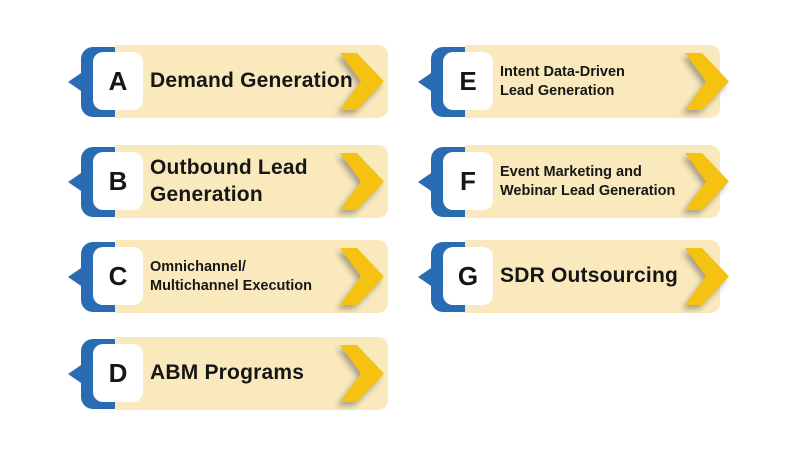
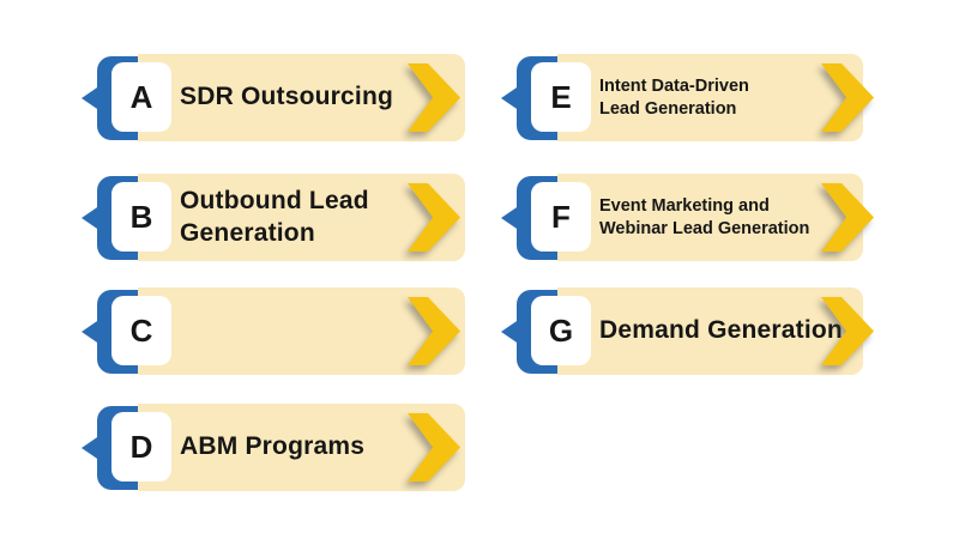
  A
- Demand Generation
+ SDR Outsourcing
  B
  Outbound Lead
  Generation
  C
- Omnichannel/
- Multichannel Execution
  D
  ABM Programs
  E
  Intent Data-Driven
  Lead Generation
  F
  Event Marketing and
  Webinar Lead Generation
  G
- SDR Outsourcing
+ Demand Generation
